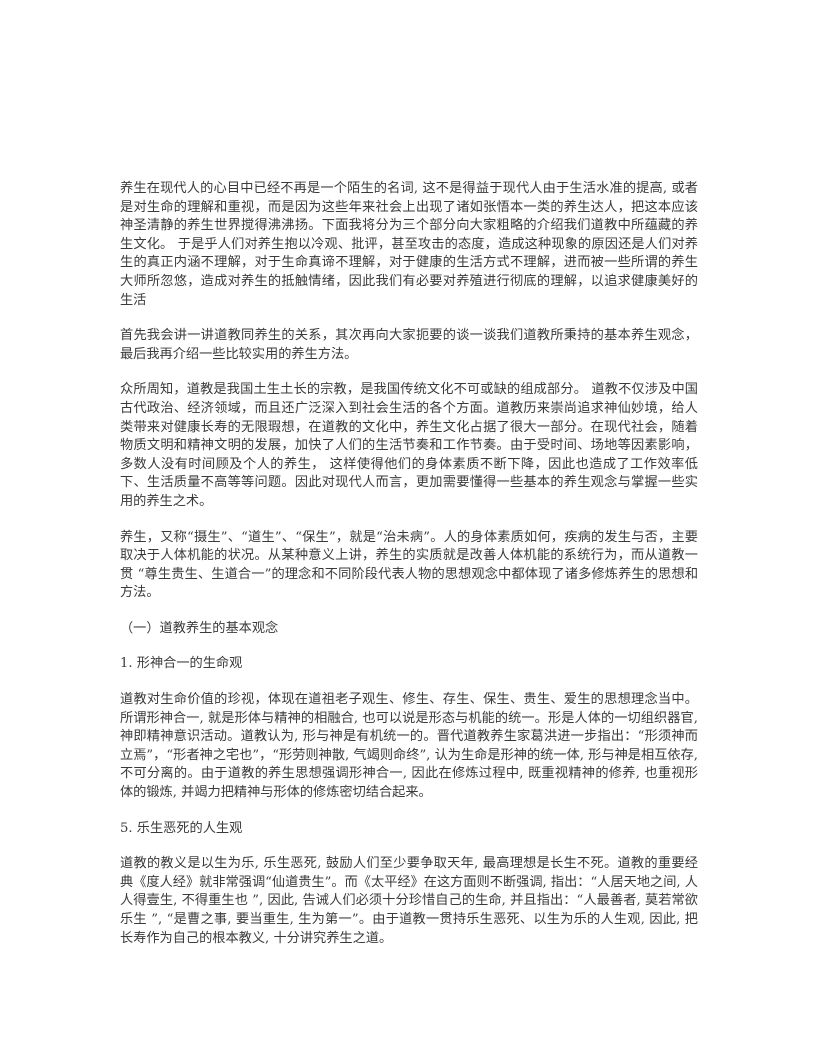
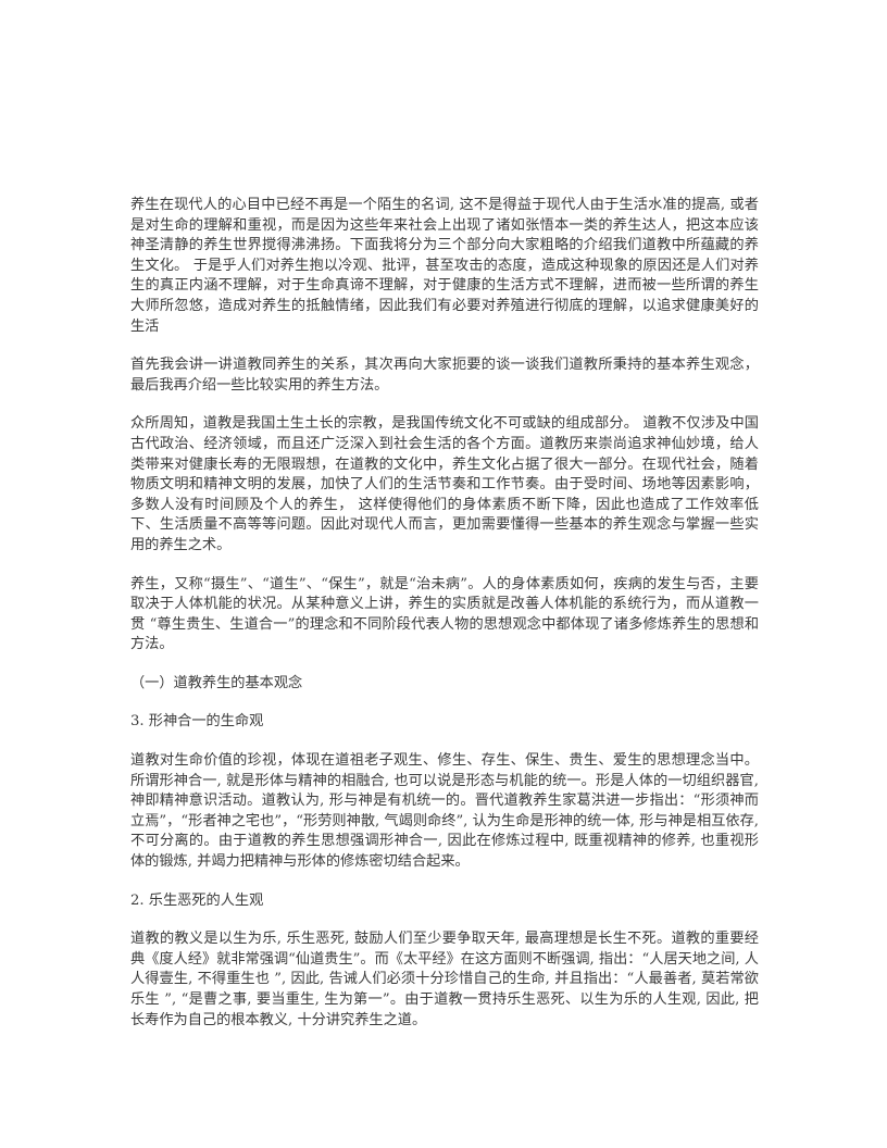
  养生在现代人的心目中已经不再是一个陌生的名词, 这不是得益于现代人由于生活水准的提高, 或者是对生命的理解和重视，而是因为这些年来社会上出现了诸如张悟本一类的养生达人，把这本应该神圣清静的养生世界搅得沸沸扬。下面我将分为三个部分向大家粗略的介绍我们道教中所蕴藏的养生文化。 于是乎人们对养生抱以冷观、批评，甚至攻击的态度，造成这种现象的原因还是人们对养生的真正内涵不理解，对于生命真谛不理解，对于健康的生活方式不理解，进而被一些所谓的养生大师所忽悠，造成对养生的抵触情绪，因此我们有必要对养殖进行彻底的理解，以追求健康美好的生活
  首先我会讲一讲道教同养生的关系，其次再向大家扼要的谈一谈我们道教所秉持的基本养生观念，最后我再介绍一些比较实用的养生方法。
  众所周知，道教是我国土生土长的宗教，是我国传统文化不可或缺的组成部分。 道教不仅涉及中国古代政治、经济领域，而且还广泛深入到社会生活的各个方面。道教历来崇尚追求神仙妙境，给人类带来对健康长寿的无限瑕想，在道教的文化中，养生文化占据了很大一部分。在现代社会，随着物质文明和精神文明的发展，加快了人们的生活节奏和工作节奏。由于受时间、场地等因素影响，多数人没有时间顾及个人的养生， 这样使得他们的身体素质不断下降，因此也造成了工作效率低下、生活质量不高等等问题。因此对现代人而言，更加需要懂得一些基本的养生观念与掌握一些实用的养生之术。
  养生，又称“摄生”、“道生”、“保生”，就是“治未病”。人的身体素质如何，疾病的发生与否，主要取决于人体机能的状况。从某种意义上讲，养生的实质就是改善人体机能的系统行为，而从道教一贯 “尊生贵生、生道合一”的理念和不同阶段代表人物的思想观念中都体现了诸多修炼养生的思想和方法。
  （一）道教养生的基本观念
- 1. 形神合一的生命观
+ 3. 形神合一的生命观
  道教对生命价值的珍视，体现在道祖老子观生、修生、存生、保生、贵生、爱生的思想理念当中。所谓形神合一, 就是形体与精神的相融合, 也可以说是形态与机能的统一。形是人体的一切组织器官, 神即精神意识活动。道教认为, 形与神是有机统一的。晋代道教养生家葛洪进一步指出：“形须神而立焉”，“形者神之宅也”，“形劳则神散, 气竭则命终”, 认为生命是形神的统一体, 形与神是相互依存, 不可分离的。由于道教的养生思想强调形神合一, 因此在修炼过程中, 既重视精神的修养, 也重视形体的锻炼, 并竭力把精神与形体的修炼密切结合起来。
- 5. 乐生恶死的人生观
+ 2. 乐生恶死的人生观
  道教的教义是以生为乐, 乐生恶死, 鼓励人们至少要争取天年, 最高理想是长生不死。道教的重要经典《度人经》就非常强调“仙道贵生”。而《太平经》在这方面则不断强调, 指出：“人居天地之间, 人人得壹生, 不得重生也 ”, 因此, 告诫人们必须十分珍惜自己的生命, 并且指出：“人最善者, 莫若常欲乐生 ”, “是曹之事, 要当重生, 生为第一”。由于道教一贯持乐生恶死、以生为乐的人生观, 因此, 把长寿作为自己的根本教义, 十分讲究养生之道。
